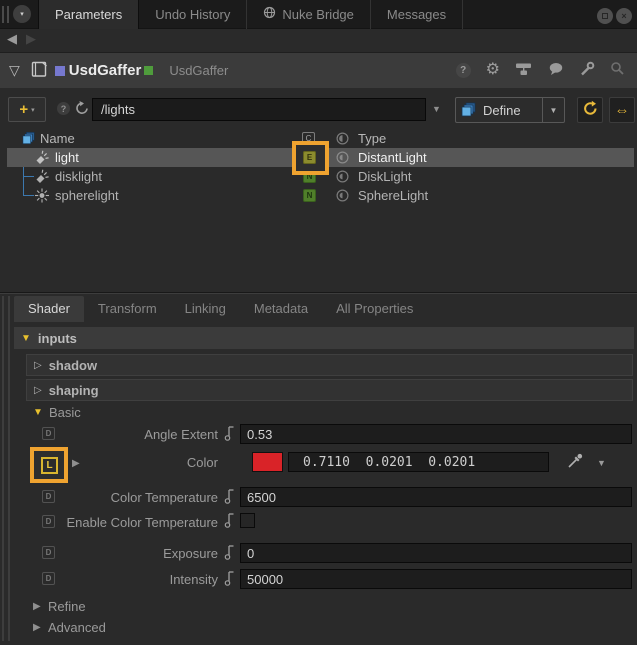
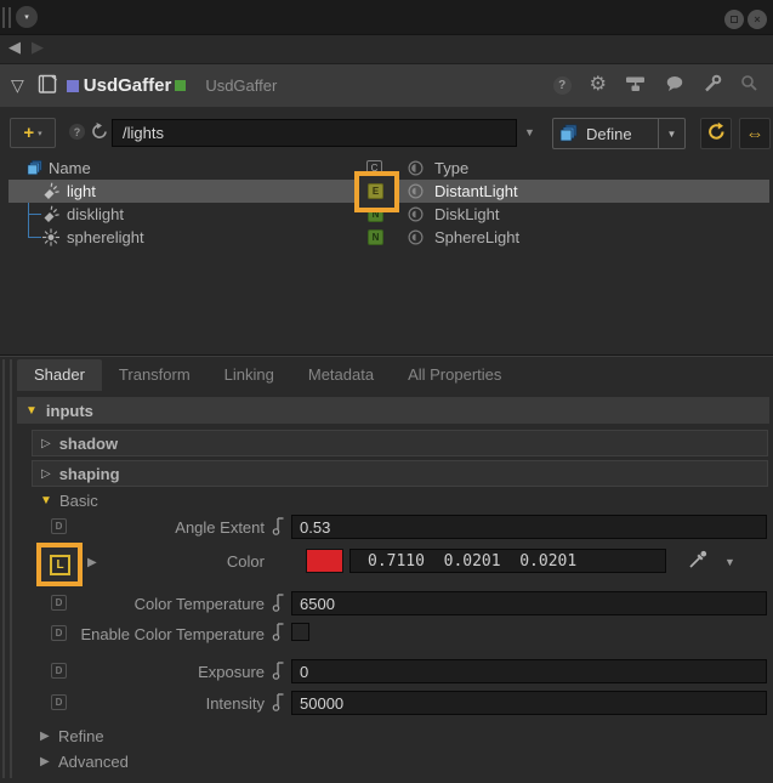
- Parameters
- Undo History
- Nuke Bridge
- Messages
  ×
  ◀
  ▶
  ▽
  UsdGaffer
  UsdGaffer
  ?
  ⚙
  +
  ?
  /lights
  ▼
  Define
  ▼
  ⇔
  Name
  C
  Type
  light
  DistantLight
  disklight
  N
  DiskLight
  spherelight
  N
  SphereLight
  E
  Shader
  Transform
  Linking
  Metadata
  All Properties
  ▼
  inputs
  ▷
  shadow
  ▷
  shaping
  ▼
  Basic
  D
  Angle Extent
  0.53
  L
  ▶
  Color
  0.7110 0.0201 0.0201
  ▼
  D
  Color Temperature
  6500
  D
  Enable Color Temperature
  D
  Exposure
  0
  D
  Intensity
  50000
  ▶
  Refine
  ▶
  Advanced
